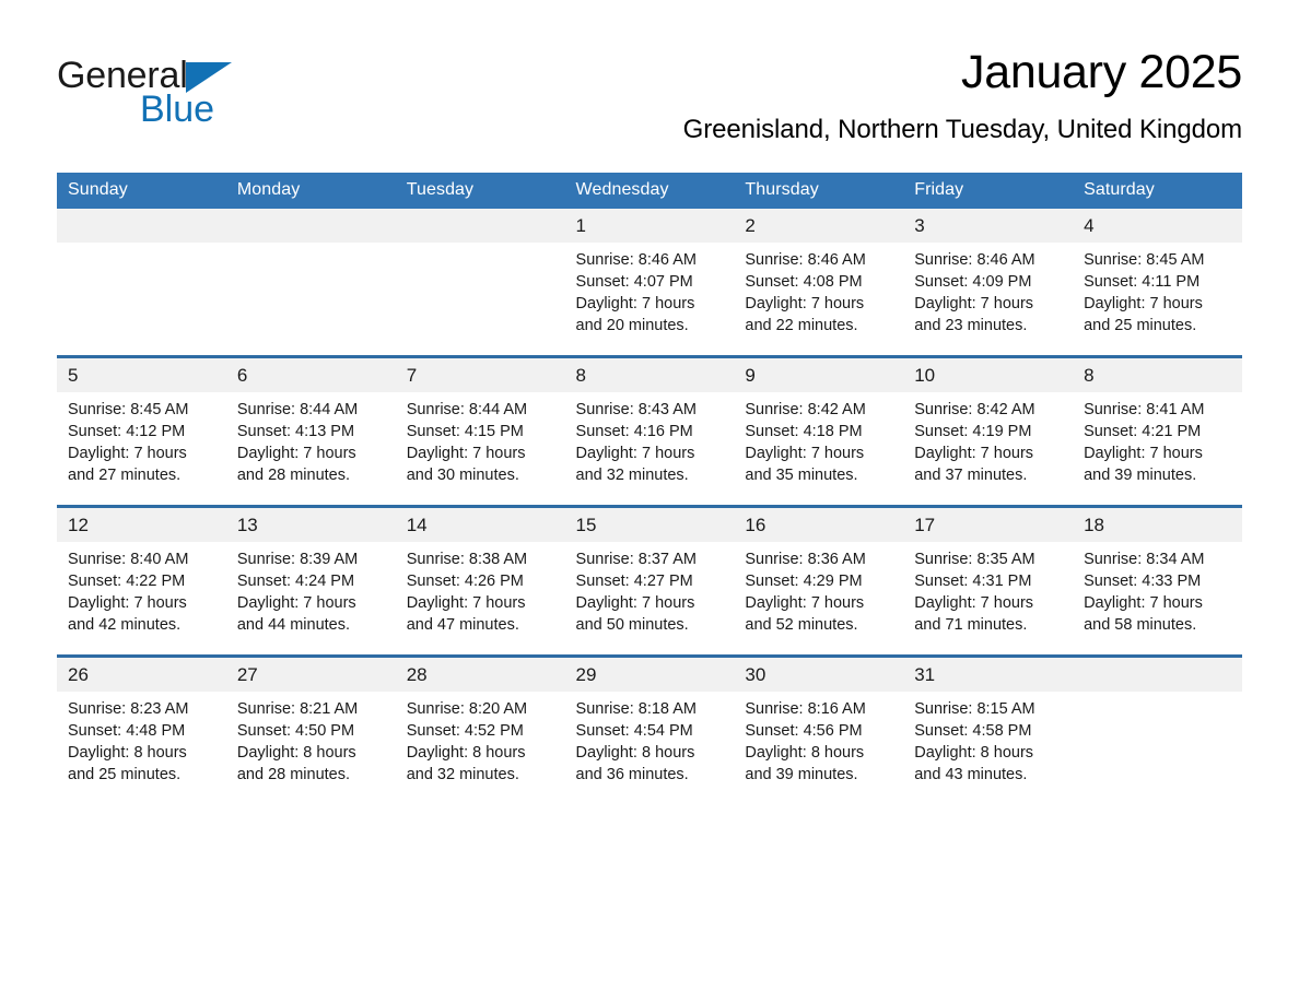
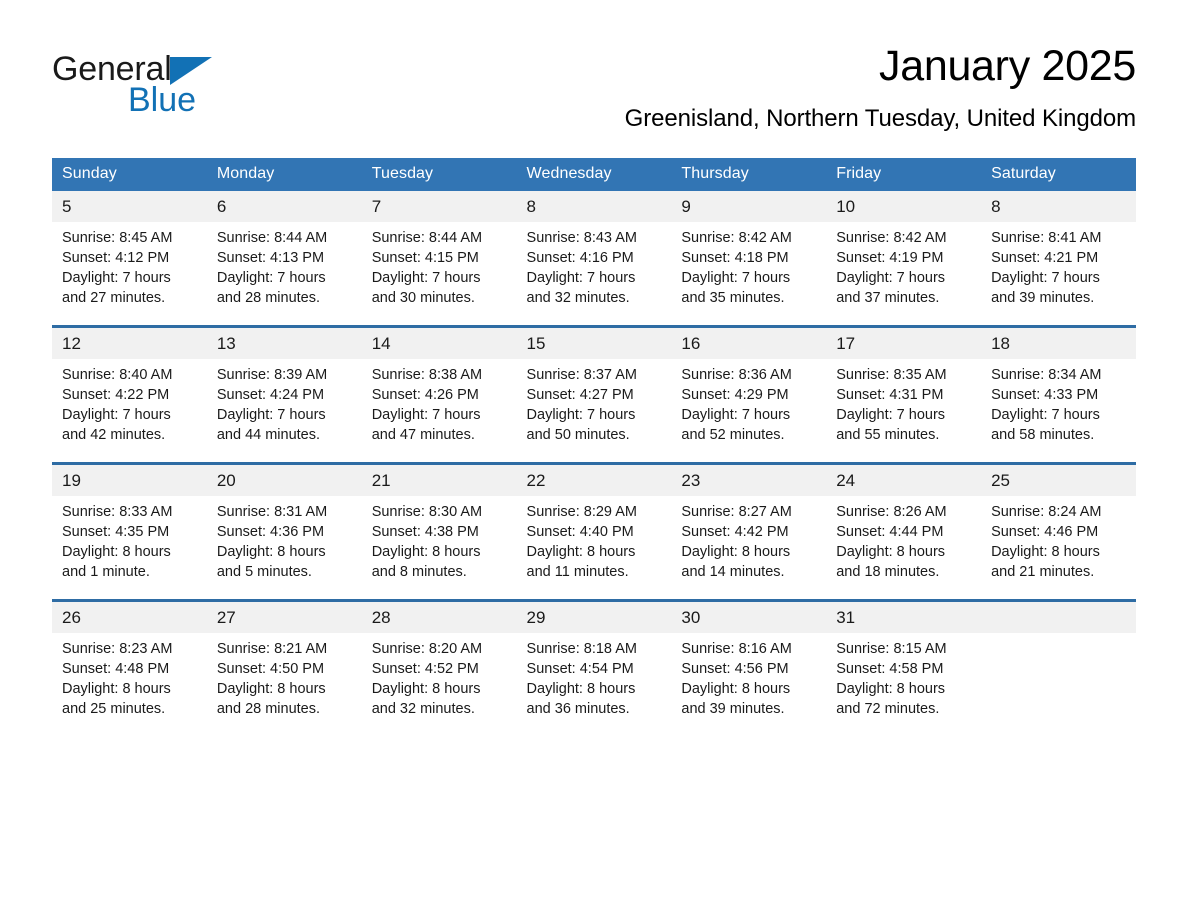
  General
  Blue
  January 2025
  Greenisland, Northern Tuesday, United Kingdom
  Sunday	Monday	Tuesday	Wednesday	Thursday	Friday	Saturday
- 			1Sunrise: 8:46 AMSunset: 4:07 PMDaylight: 7 hoursand 20 minutes.	2Sunrise: 8:46 AMSunset: 4:08 PMDaylight: 7 hoursand 22 minutes.	3Sunrise: 8:46 AMSunset: 4:09 PMDaylight: 7 hoursand 23 minutes.	4Sunrise: 8:45 AMSunset: 4:11 PMDaylight: 7 hoursand 25 minutes.
  5Sunrise: 8:45 AMSunset: 4:12 PMDaylight: 7 hoursand 27 minutes.	6Sunrise: 8:44 AMSunset: 4:13 PMDaylight: 7 hoursand 28 minutes.	7Sunrise: 8:44 AMSunset: 4:15 PMDaylight: 7 hoursand 30 minutes.	8Sunrise: 8:43 AMSunset: 4:16 PMDaylight: 7 hoursand 32 minutes.	9Sunrise: 8:42 AMSunset: 4:18 PMDaylight: 7 hoursand 35 minutes.	10Sunrise: 8:42 AMSunset: 4:19 PMDaylight: 7 hoursand 37 minutes.	8Sunrise: 8:41 AMSunset: 4:21 PMDaylight: 7 hoursand 39 minutes.
- 12Sunrise: 8:40 AMSunset: 4:22 PMDaylight: 7 hoursand 42 minutes.	13Sunrise: 8:39 AMSunset: 4:24 PMDaylight: 7 hoursand 44 minutes.	14Sunrise: 8:38 AMSunset: 4:26 PMDaylight: 7 hoursand 47 minutes.	15Sunrise: 8:37 AMSunset: 4:27 PMDaylight: 7 hoursand 50 minutes.	16Sunrise: 8:36 AMSunset: 4:29 PMDaylight: 7 hoursand 52 minutes.	17Sunrise: 8:35 AMSunset: 4:31 PMDaylight: 7 hoursand 71 minutes.	18Sunrise: 8:34 AMSunset: 4:33 PMDaylight: 7 hoursand 58 minutes.
+ 12Sunrise: 8:40 AMSunset: 4:22 PMDaylight: 7 hoursand 42 minutes.	13Sunrise: 8:39 AMSunset: 4:24 PMDaylight: 7 hoursand 44 minutes.	14Sunrise: 8:38 AMSunset: 4:26 PMDaylight: 7 hoursand 47 minutes.	15Sunrise: 8:37 AMSunset: 4:27 PMDaylight: 7 hoursand 50 minutes.	16Sunrise: 8:36 AMSunset: 4:29 PMDaylight: 7 hoursand 52 minutes.	17Sunrise: 8:35 AMSunset: 4:31 PMDaylight: 7 hoursand 55 minutes.	18Sunrise: 8:34 AMSunset: 4:33 PMDaylight: 7 hoursand 58 minutes.
+ 19Sunrise: 8:33 AMSunset: 4:35 PMDaylight: 8 hoursand 1 minute.	20Sunrise: 8:31 AMSunset: 4:36 PMDaylight: 8 hoursand 5 minutes.	21Sunrise: 8:30 AMSunset: 4:38 PMDaylight: 8 hoursand 8 minutes.	22Sunrise: 8:29 AMSunset: 4:40 PMDaylight: 8 hoursand 11 minutes.	23Sunrise: 8:27 AMSunset: 4:42 PMDaylight: 8 hoursand 14 minutes.	24Sunrise: 8:26 AMSunset: 4:44 PMDaylight: 8 hoursand 18 minutes.	25Sunrise: 8:24 AMSunset: 4:46 PMDaylight: 8 hoursand 21 minutes.
- 26Sunrise: 8:23 AMSunset: 4:48 PMDaylight: 8 hoursand 25 minutes.	27Sunrise: 8:21 AMSunset: 4:50 PMDaylight: 8 hoursand 28 minutes.	28Sunrise: 8:20 AMSunset: 4:52 PMDaylight: 8 hoursand 32 minutes.	29Sunrise: 8:18 AMSunset: 4:54 PMDaylight: 8 hoursand 36 minutes.	30Sunrise: 8:16 AMSunset: 4:56 PMDaylight: 8 hoursand 39 minutes.	31Sunrise: 8:15 AMSunset: 4:58 PMDaylight: 8 hoursand 43 minutes.
+ 26Sunrise: 8:23 AMSunset: 4:48 PMDaylight: 8 hoursand 25 minutes.	27Sunrise: 8:21 AMSunset: 4:50 PMDaylight: 8 hoursand 28 minutes.	28Sunrise: 8:20 AMSunset: 4:52 PMDaylight: 8 hoursand 32 minutes.	29Sunrise: 8:18 AMSunset: 4:54 PMDaylight: 8 hoursand 36 minutes.	30Sunrise: 8:16 AMSunset: 4:56 PMDaylight: 8 hoursand 39 minutes.	31Sunrise: 8:15 AMSunset: 4:58 PMDaylight: 8 hoursand 72 minutes.
